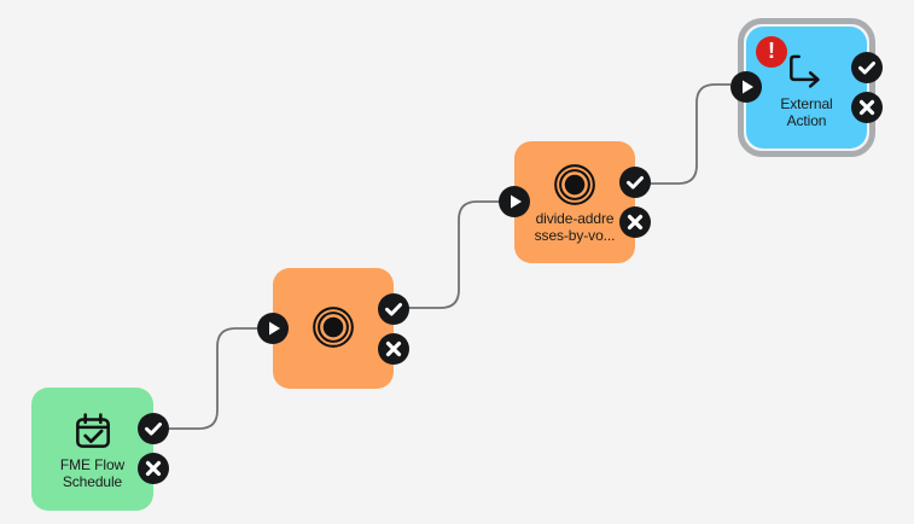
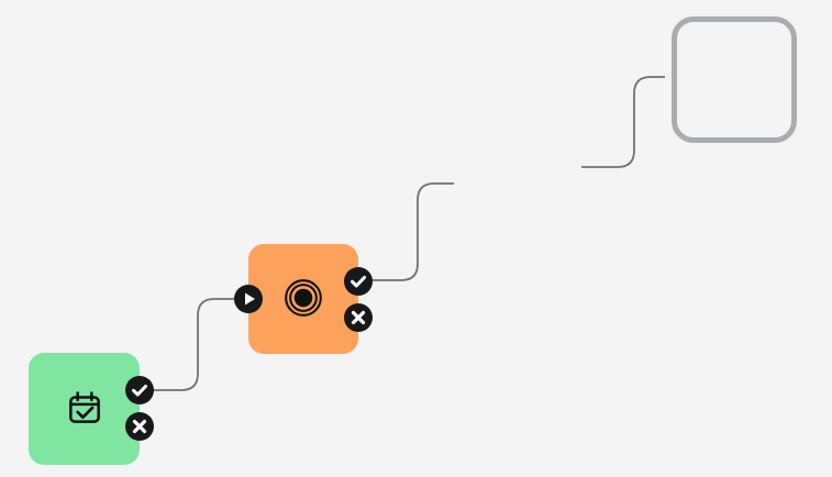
- FME Flow
- Schedule
- divide-addre
- sses-by-vo...
- External
- Action
- !
